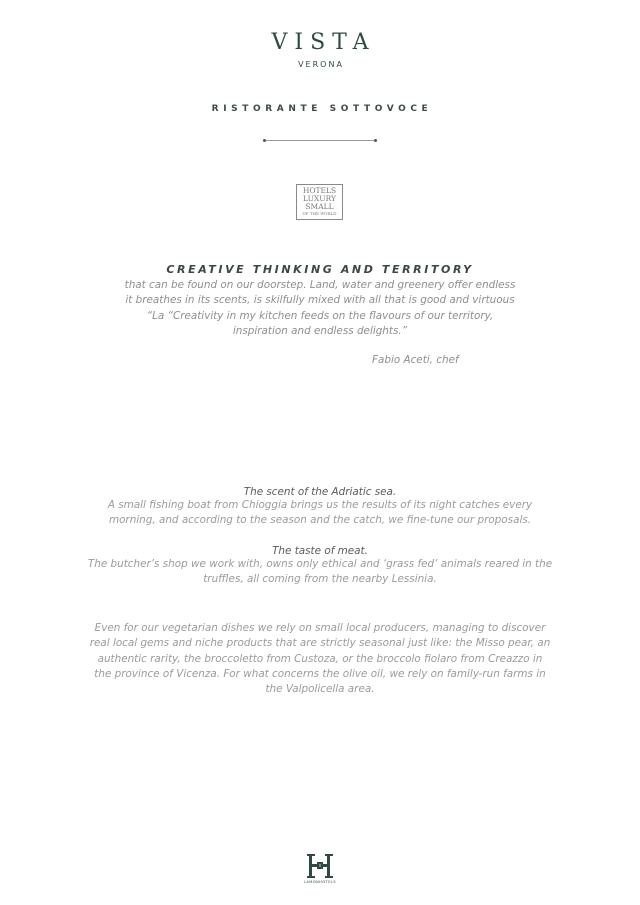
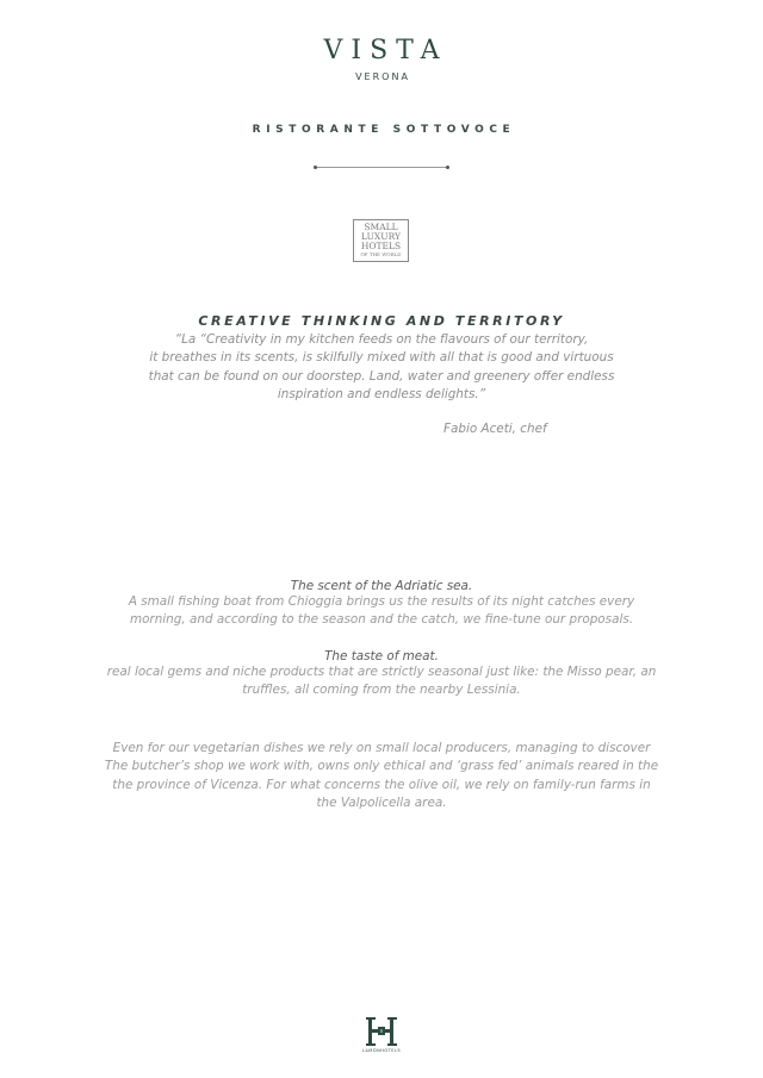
  VISTA
  VERONA
  RISTORANTE SOTTOVOCE
- HOTELS
+ SMALL
  LUXURY
- SMALL
+ HOTELS
  CREATIVE THINKING AND TERRITORY
- that can be found on our doorstep. Land, water and greenery offer endless
+ “La “Creativity in my kitchen feeds on the flavours of our territory,
  it breathes in its scents, is skilfully mixed with all that is good and virtuous
- “La “Creativity in my kitchen feeds on the flavours of our territory,
+ that can be found on our doorstep. Land, water and greenery offer endless
  inspiration and endless delights.”
  Fabio Aceti, chef
  The scent of the Adriatic sea.
  A small fishing boat from Chioggia brings us the results of its night catches every
  morning, and according to the season and the catch, we fine-tune our proposals.
  The taste of meat.
- The butcher’s shop we work with, owns only ethical and ‘grass fed’ animals reared in the
+ real local gems and niche products that are strictly seasonal just like: the Misso pear, an
  truffles, all coming from the nearby Lessinia.
  Even for our vegetarian dishes we rely on small local producers, managing to discover
- real local gems and niche products that are strictly seasonal just like: the Misso pear, an
+ The butcher’s shop we work with, owns only ethical and ‘grass fed’ animals reared in the
- authentic rarity, the broccoletto from Custoza, or the broccolo fiolaro from Creazzo in
  the province of Vicenza. For what concerns the olive oil, we rely on family-run farms in
  the Valpolicella area.
